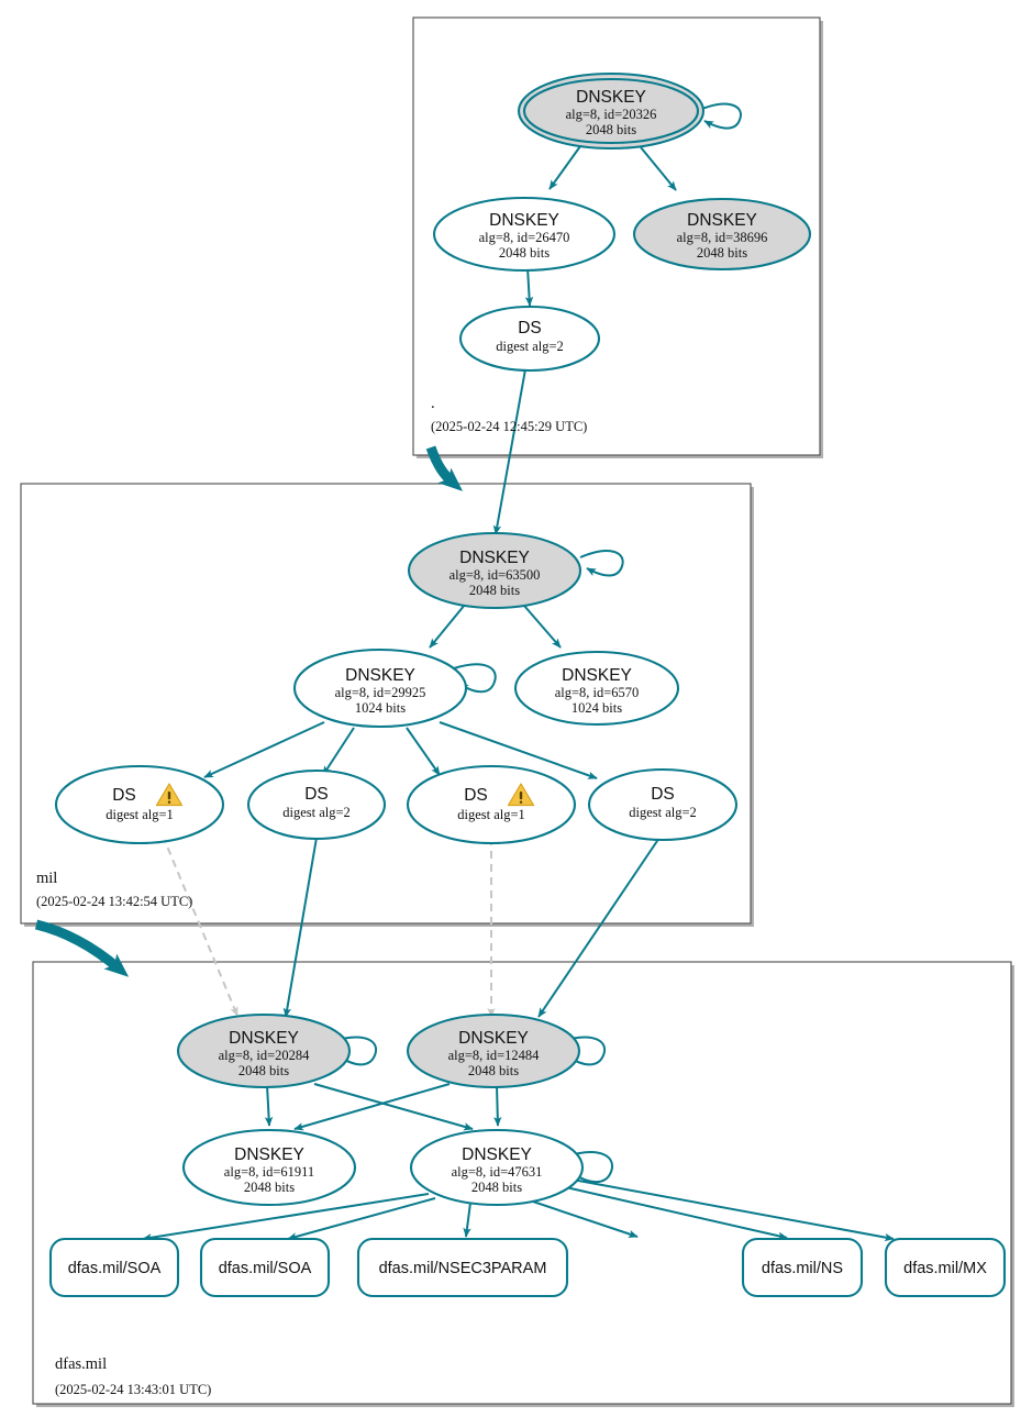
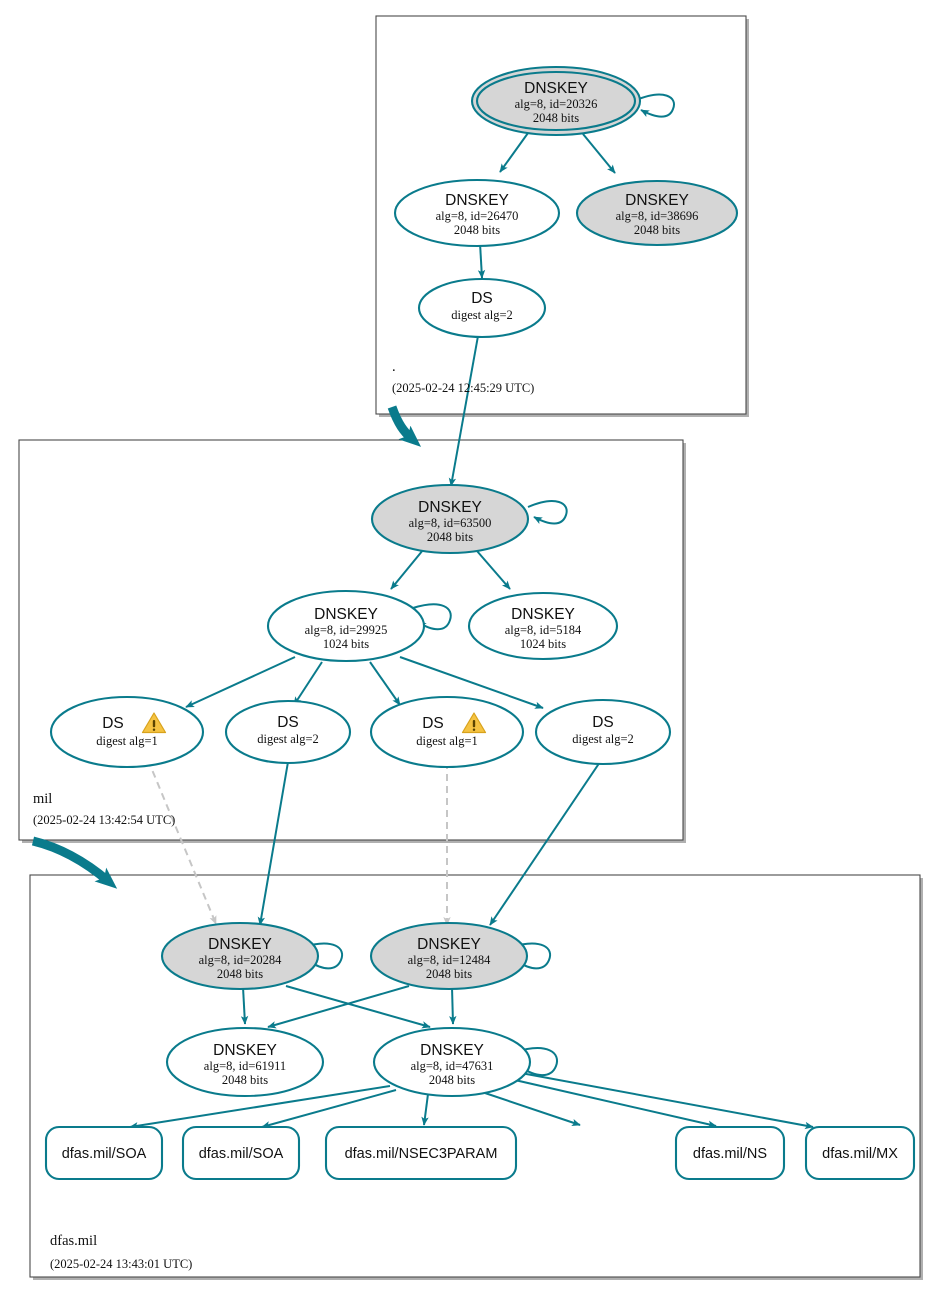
  DNSKEY
  alg=8, id=20326
  2048 bits
  DNSKEY
  alg=8, id=26470
  2048 bits
  DNSKEY
  alg=8, id=38696
  2048 bits
  DS
  digest alg=2
  .
  (2025-02-24 12:45:29 UTC)
  DNSKEY
  alg=8, id=63500
  2048 bits
  DNSKEY
  alg=8, id=29925
  1024 bits
  DNSKEY
- alg=8, id=6570
+ alg=8, id=5184
  1024 bits
  DS
  digest alg=1
  DS
  digest alg=2
  DS
  digest alg=1
  DS
  digest alg=2
  mil
  (2025-02-24 13:42:54 UTC)
  DNSKEY
  alg=8, id=20284
  2048 bits
  DNSKEY
  alg=8, id=12484
  2048 bits
  DNSKEY
  alg=8, id=61911
  2048 bits
  DNSKEY
  alg=8, id=47631
  2048 bits
  dfas.mil/SOA
  dfas.mil/SOA
  dfas.mil/NSEC3PARAM
  dfas.mil/NS
  dfas.mil/MX
  dfas.mil
  (2025-02-24 13:43:01 UTC)
